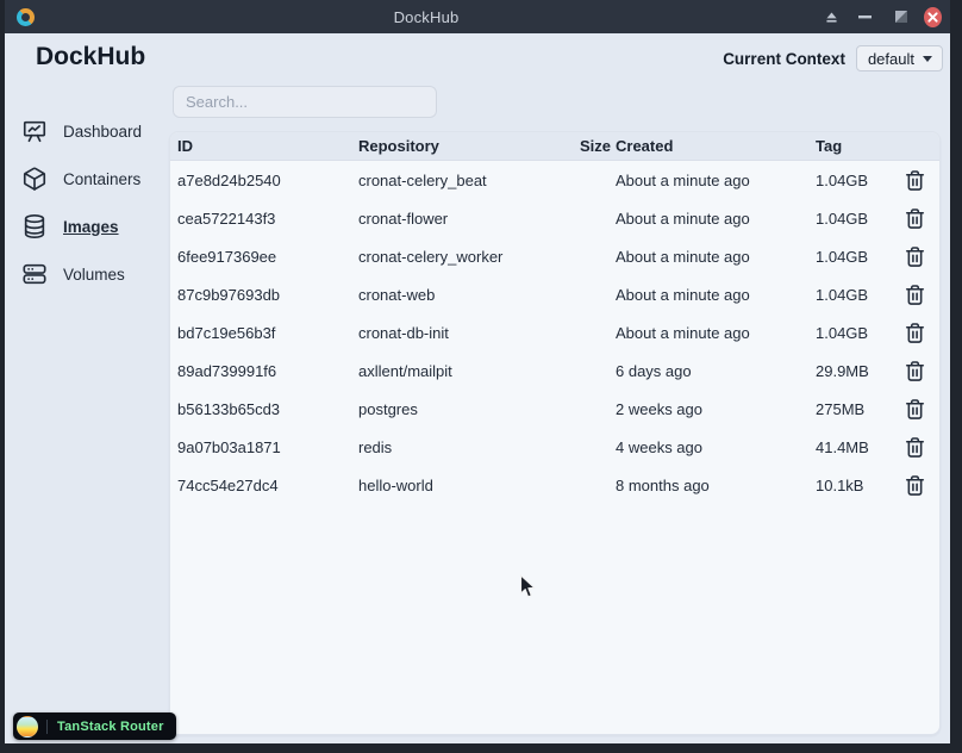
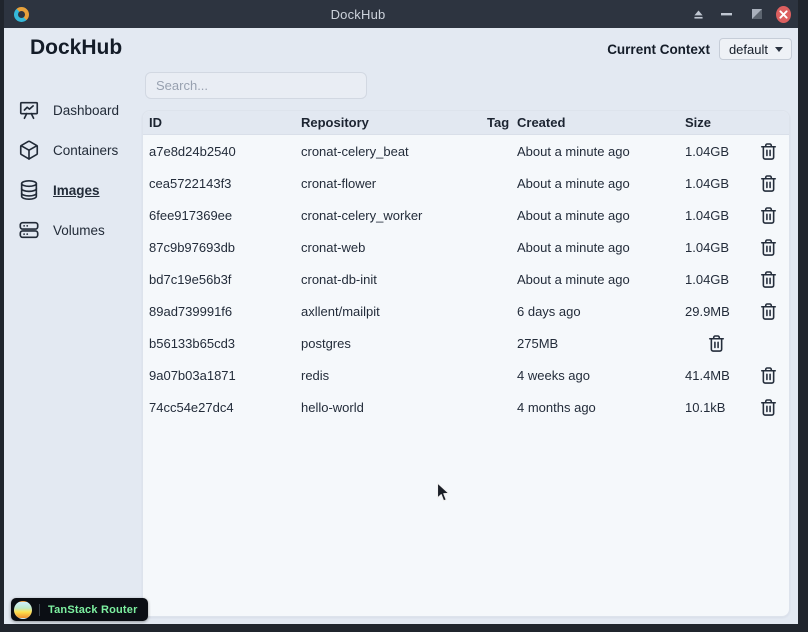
  DockHub
  DockHub
  Current Context
  default
  Dashboard
  Containers
  Images
  Volumes
  Search...
  ID
  Repository
- Size
+ Tag
  Created
- Tag
+ Size
  a7e8d24b2540
  cronat-celery_beat
  About a minute ago
  1.04GB
  cea5722143f3
  cronat-flower
  About a minute ago
  1.04GB
  6fee917369ee
  cronat-celery_worker
  About a minute ago
  1.04GB
  87c9b97693db
  cronat-web
  About a minute ago
  1.04GB
  bd7c19e56b3f
  cronat-db-init
  About a minute ago
  1.04GB
  89ad739991f6
  axllent/mailpit
  6 days ago
  29.9MB
  b56133b65cd3
  postgres
- 2 weeks ago
  275MB
  9a07b03a1871
  redis
  4 weeks ago
  41.4MB
  74cc54e27dc4
  hello-world
- 8 months ago
+ 4 months ago
  10.1kB
  TanStack Router
